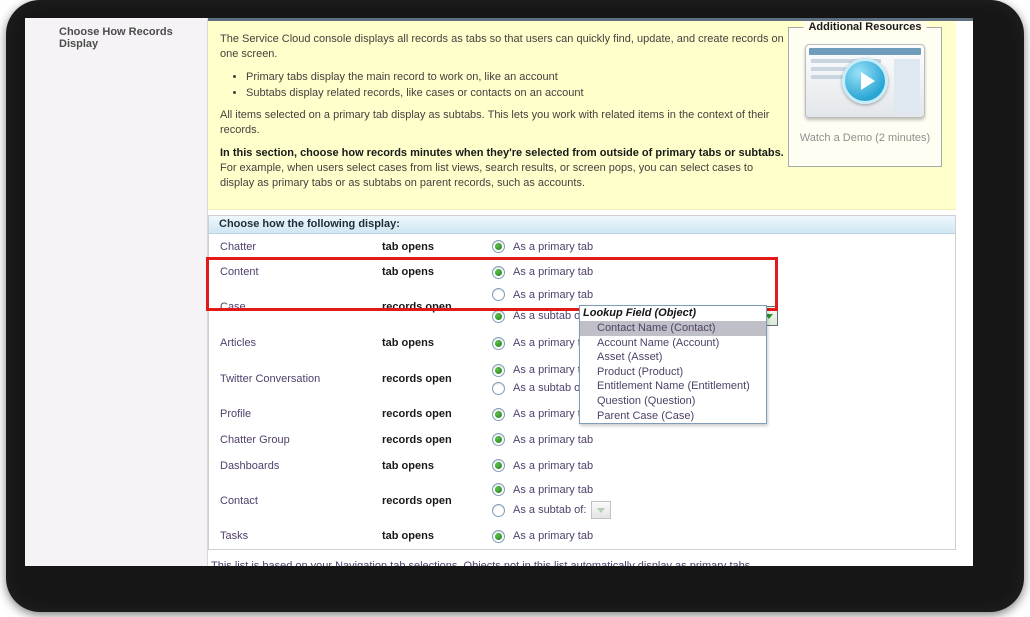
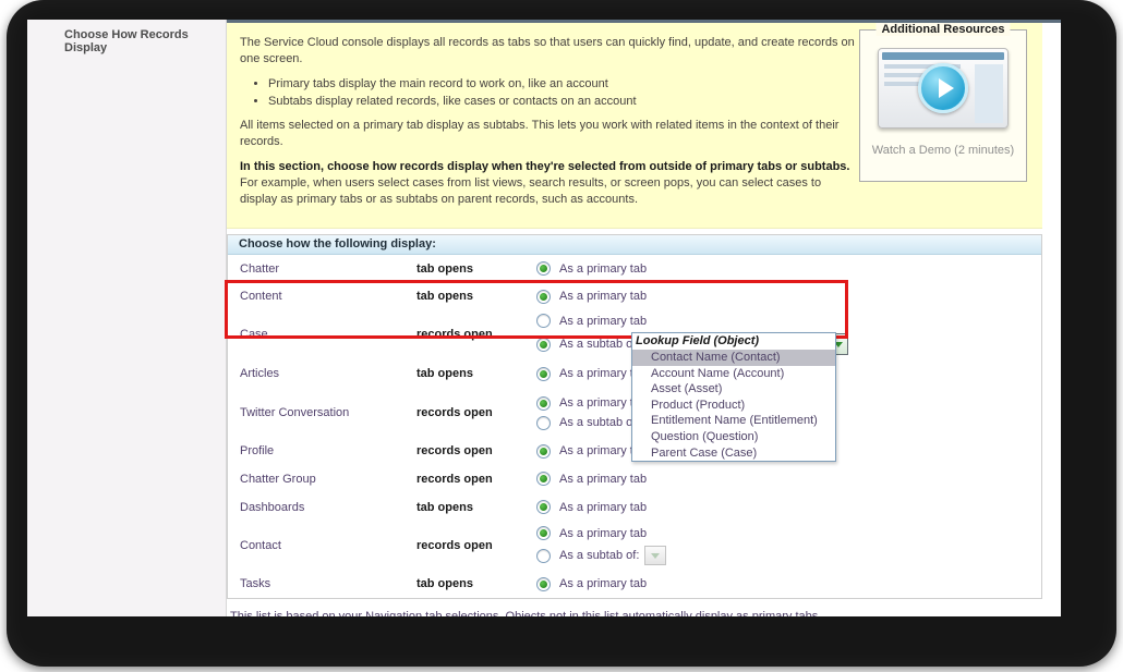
  Choose How Records Display
  The Service Cloud console displays all records as tabs so that users can quickly find, update, and create records on one screen.
  Primary tabs display the main record to work on, like an account
  Subtabs display related records, like cases or contacts on an account
  All items selected on a primary tab display as subtabs. This lets you work with related items in the context of their records.
- In this section, choose how records minutes when they're selected from outside of primary tabs or subtabs. For example, when users select cases from list views, search results, or screen pops, you can select cases to display as primary tabs or as subtabs on parent records, such as accounts.
+ In this section, choose how records display when they're selected from outside of primary tabs or subtabs. For example, when users select cases from list views, search results, or screen pops, you can select cases to display as primary tabs or as subtabs on parent records, such as accounts.
  Additional Resources
  Watch a Demo (2 minutes)
  Choose how the following display:
  Chatter
  tab opens
  As a primary tab
  Content
  tab opens
  As a primary tab
  Case
  records open
  As a primary tab
  As a subtab o
  Articles
  tab opens
  As a primary
  Twitter Conversation
  records open
  As a primary
  As a subtab o
  Profile
  records open
  As a primary
  Chatter Group
  records open
  As a primary tab
  Dashboards
  tab opens
  As a primary tab
  Contact
  records open
  As a primary tab
  As a subtab of:
  Tasks
  tab opens
  As a primary tab
  This list is based on your Navigation tab selections. Objects not in this list automatically display as primary tabs.
  Lookup Field (Object)
  Contact Name (Contact)
  Account Name (Account)
  Asset (Asset)
  Product (Product)
  Entitlement Name (Entitlement)
  Question (Question)
  Parent Case (Case)
